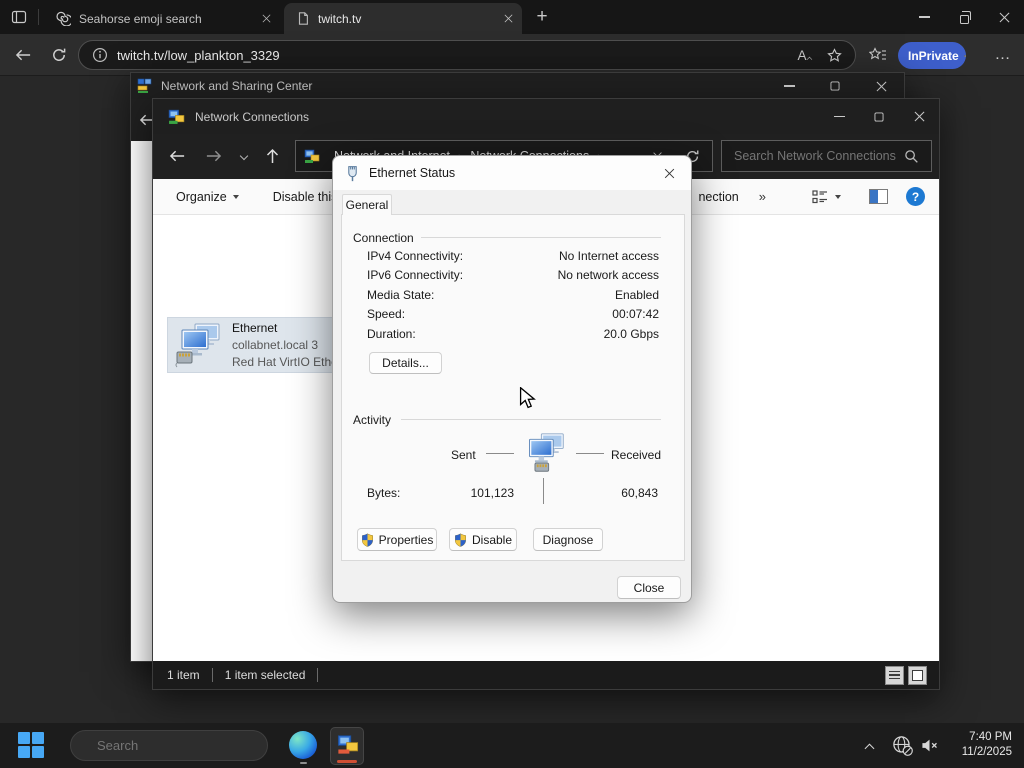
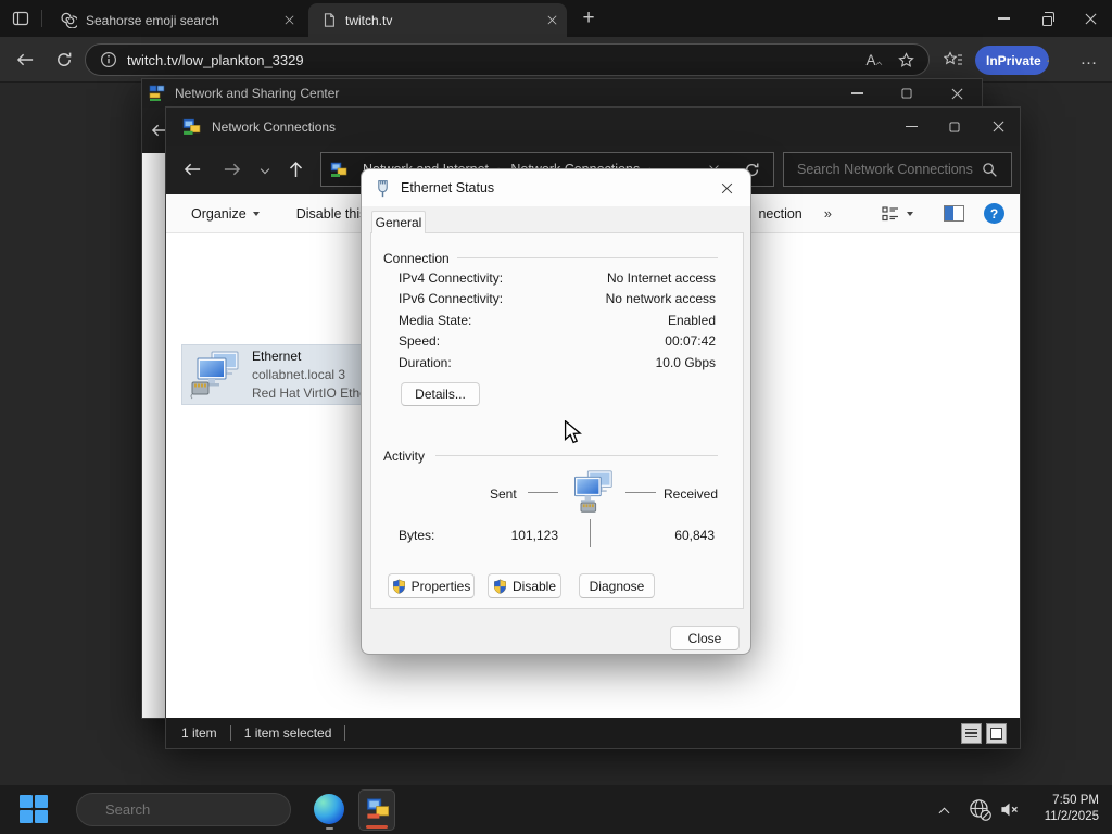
  Seahorse emoji search
  twitch.tv
  +
  twitch.tv/low_plankton_3329
  A
  InPrivate
  …
  Network and Sharing Center
  Network Connections
  Search Network Connections
  Organize
  nection
  »
  ?
  Ethernet
  collabnet.local 3
  Red Hat VirtIO Eth
  1 item
  1 item selected
  Ethernet Status
  General
  Connection
  IPv4 Connectivity:
  No Internet access
  IPv6 Connectivity:
  No network access
  Media State:
  Enabled
  Speed:
  00:07:42
  Duration:
- 20.0 Gbps
+ 10.0 Gbps
  Details...
  Activity
  Sent
  Received
  Bytes:
  101,123
  60,843
  Properties
  Disable
  Diagnose
  Close
  Search
- 7:40 PM
+ 7:50 PM
  11/2/2025
